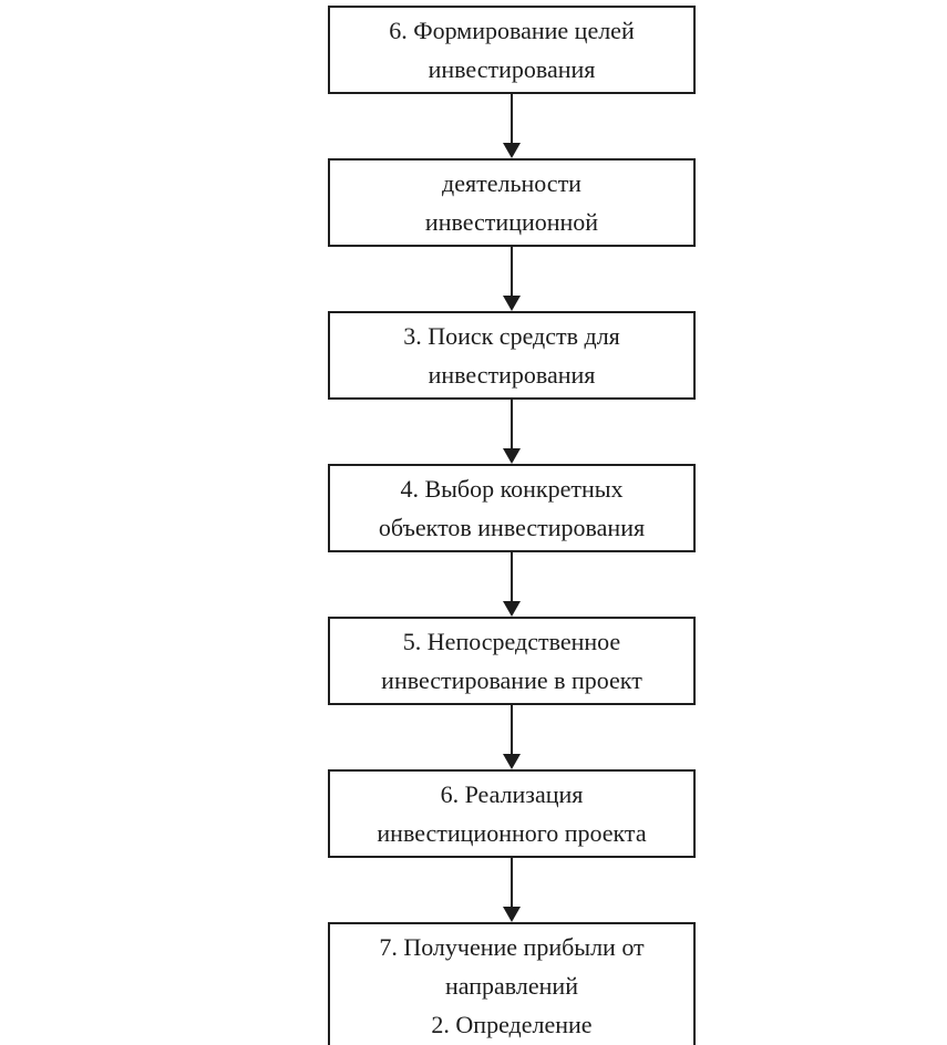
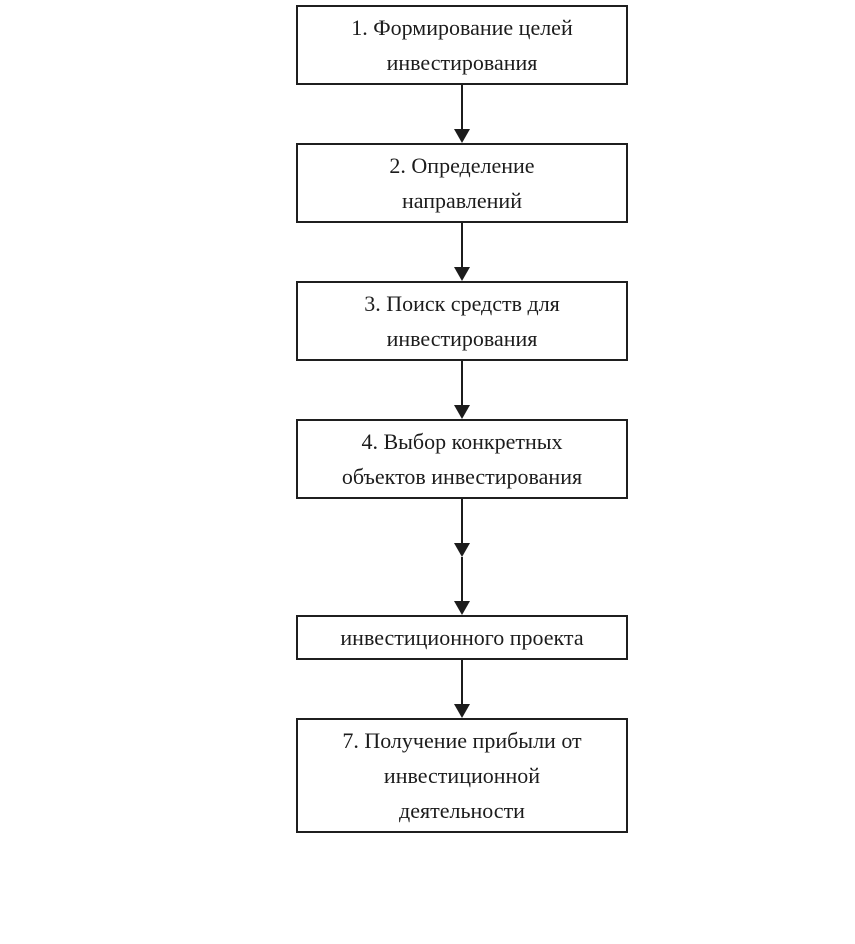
- 6. Формирование целей
+ 1. Формирование целей
  инвестирования
- деятельности
+ 2. Определение
- инвестиционной
+ направлений
  3. Поиск средств для
  инвестирования
  4. Выбор конкретных
  объектов инвестирования
- 5. Непосредственное
- инвестирование в проект
- 6. Реализация
  инвестиционного проекта
  7. Получение прибыли от
- направлений
+ инвестиционной
- 2. Определение
+ деятельности
